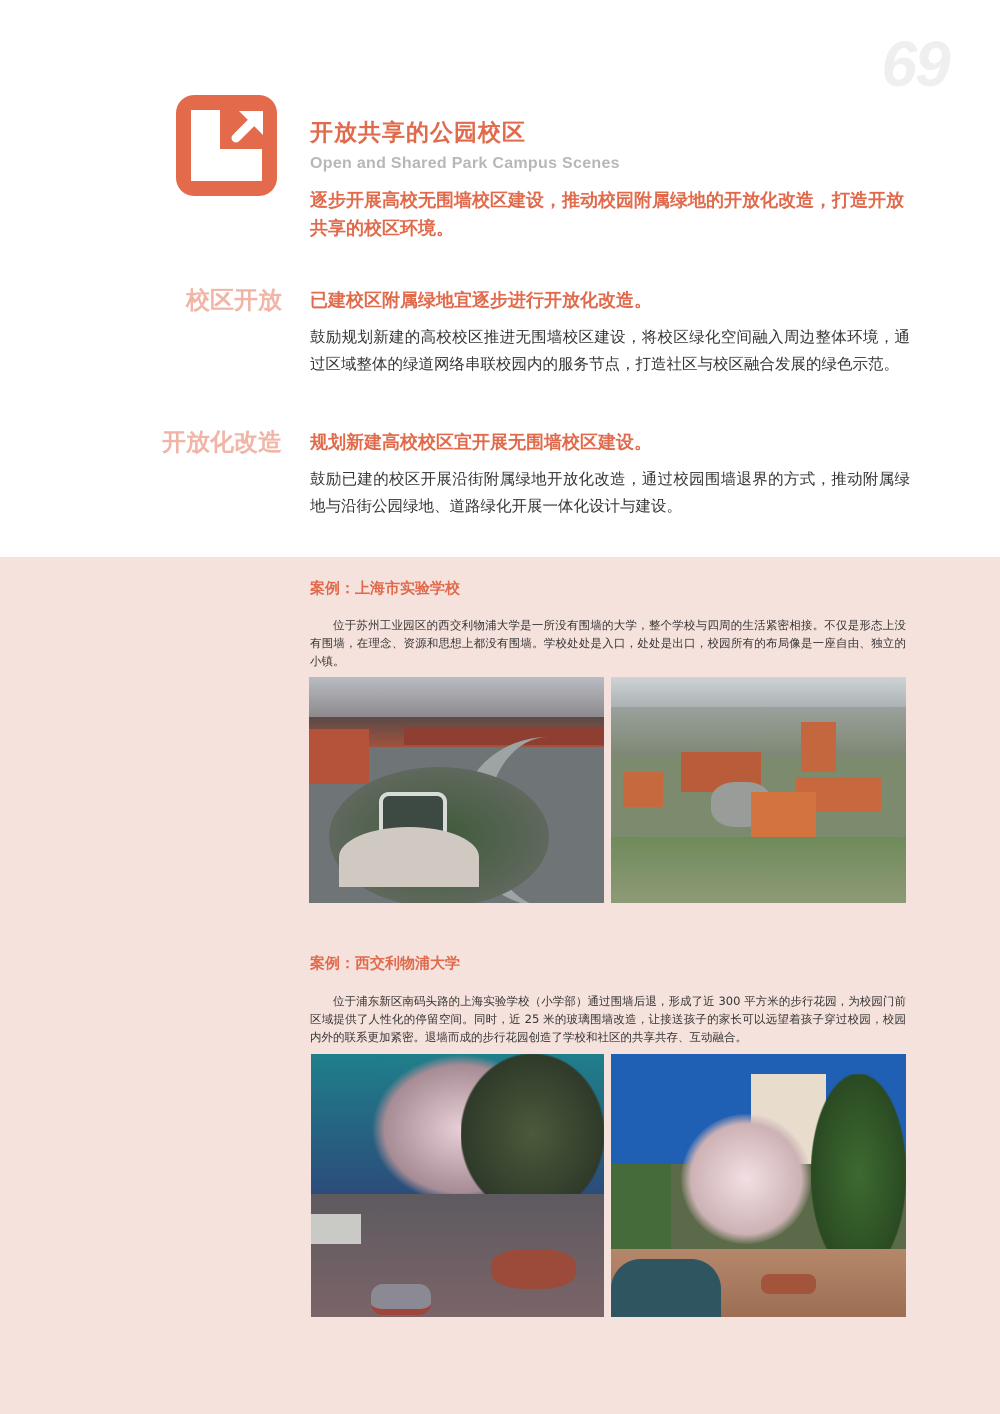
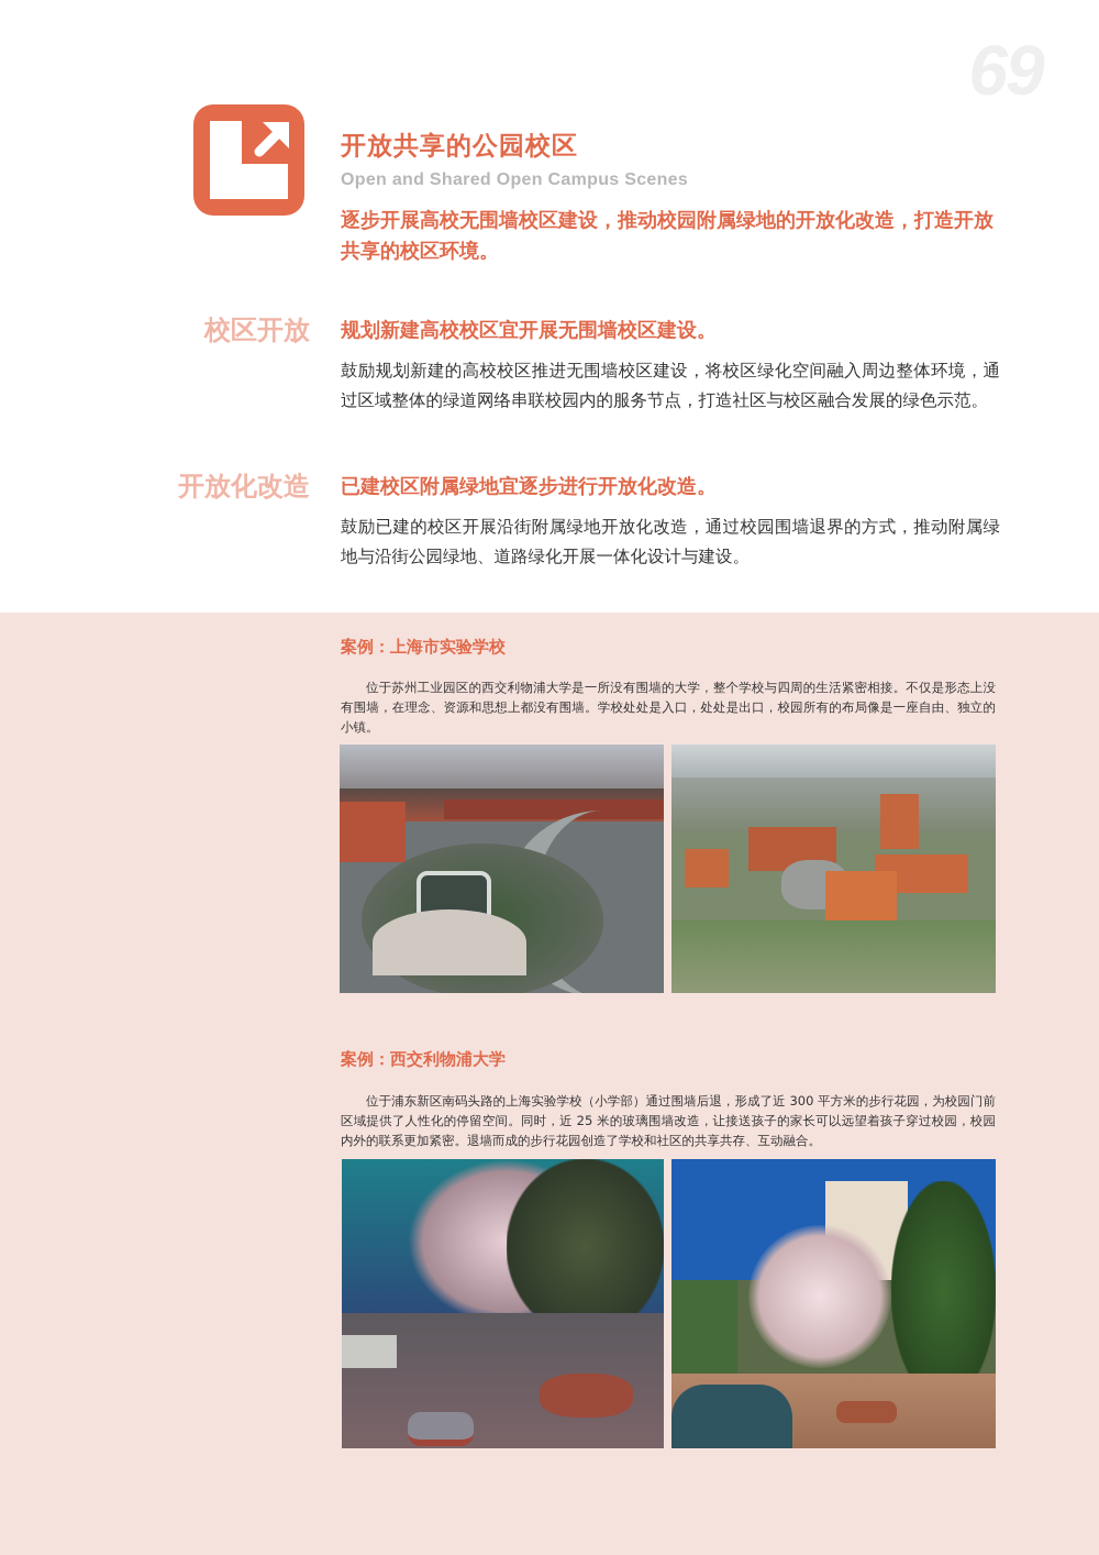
  开放共享的公园校区
- Open and Shared Park Campus Scenes
+ Open and Shared Open Campus Scenes
  逐步开展高校无围墙校区建设，推动校园附属绿地的开放化改造，打造开放共享的校区环境。
  校区开放
- 已建校区附属绿地宜逐步进行开放化改造。
+ 规划新建高校校区宜开展无围墙校区建设。
  鼓励规划新建的高校校区推进无围墙校区建设，将校区绿化空间融入周边整体环境，通过区域整体的绿道网络串联校园内的服务节点，打造社区与校区融合发展的绿色示范。
  开放化改造
- 规划新建高校校区宜开展无围墙校区建设。
+ 已建校区附属绿地宜逐步进行开放化改造。
  鼓励已建的校区开展沿街附属绿地开放化改造，通过校园围墙退界的方式，推动附属绿地与沿街公园绿地、道路绿化开展一体化设计与建设。
  案例：上海市实验学校
  位于苏州工业园区的西交利物浦大学是一所没有围墙的大学，整个学校与四周的生活紧密相接。不仅是形态上没有围墙，在理念、资源和思想上都没有围墙。学校处处是入口，处处是出口，校园所有的布局像是一座自由、独立的小镇。
  案例：西交利物浦大学
  位于浦东新区南码头路的上海实验学校（小学部）通过围墙后退，形成了近 300 平方米的步行花园，为校园门前区域提供了人性化的停留空间。同时，近 25 米的玻璃围墙改造，让接送孩子的家长可以远望着孩子穿过校园，校园内外的联系更加紧密。退墙而成的步行花园创造了学校和社区的共享共存、互动融合。
